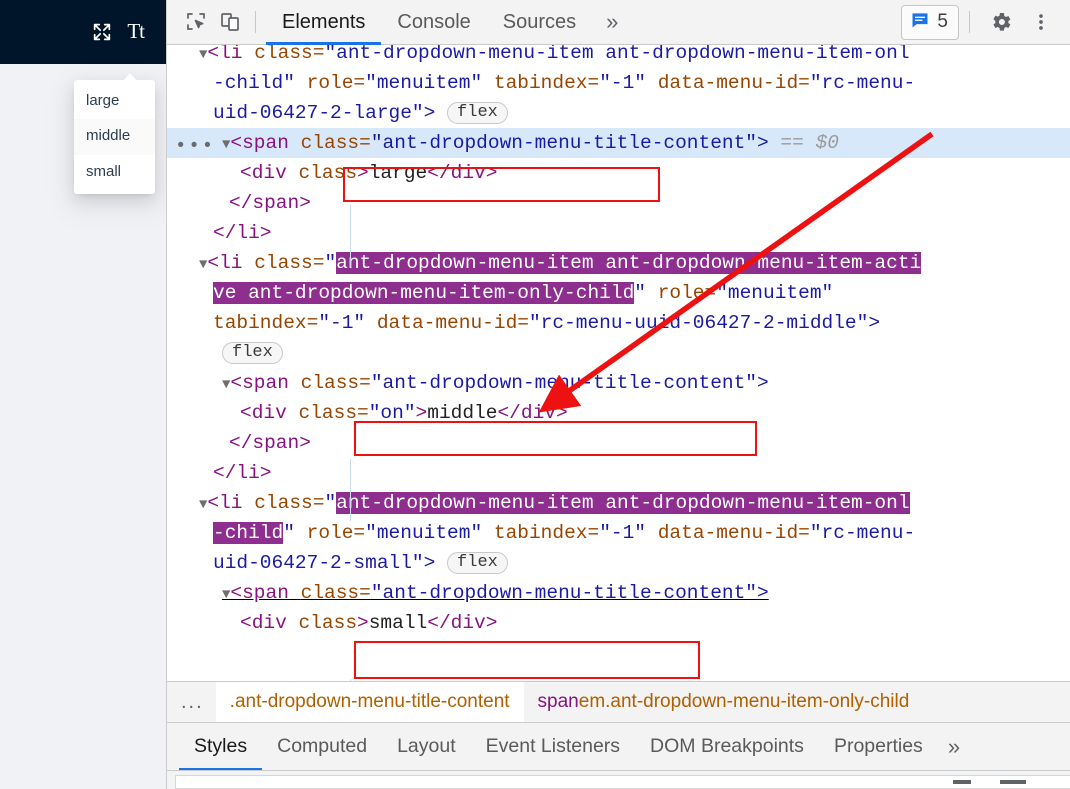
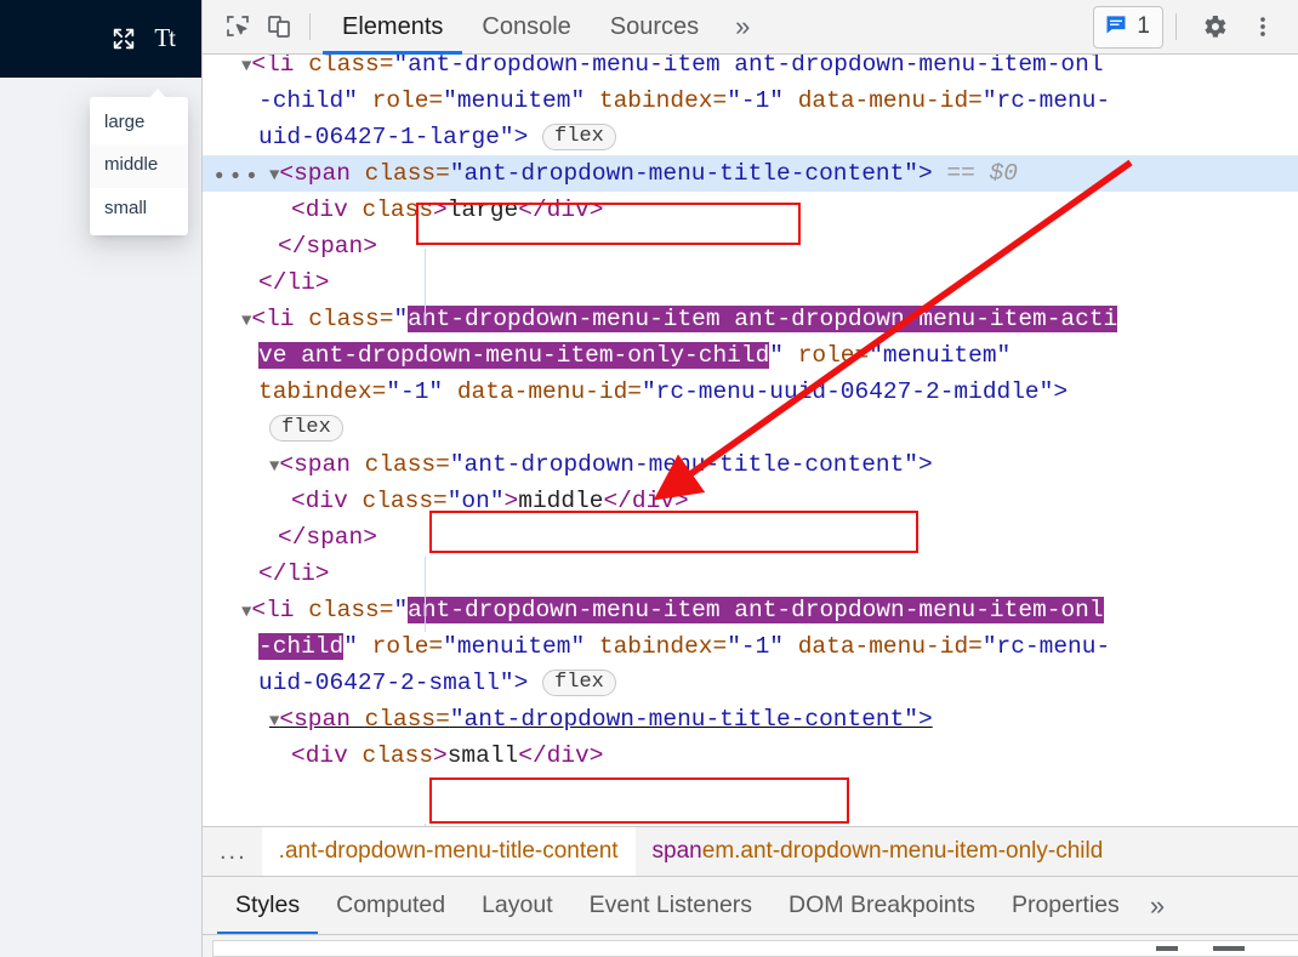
  Tt
  large
  middle
  small
  Elements
  Console
  Sources
  »
- 5
+ 1
  ▼<li class="ant-dropdown-menu-item ant-dropdown-menu-item-onl
  -child" role="menuitem" tabindex="-1" data-menu-id="rc-menu-
- uid-06427-2-large"> flex
+ uid-06427-1-large"> flex
  •••
  ▼<span class="ant-dropdown-menu-title-content"> == $0
  <div class>large</div>
  </span>
  </li>
  ▼<li class="ant-dropdown-menu-item ant-dropdownmenu-item-acti
  ve ant-dropdown-menu-item-only-child" role "menuitem"
  tabindex="-1" data-menu-id="rc-menu-uud-06427-2-middle">
  flex
  ▼<span class="ant-dropdown-men-title-content">
  <div class="on">middle</div>
  </span>
  </li>
  ▼<li class="ant-dropdown-menu-item ant-dropdown-menu-item-onl
  -child" role="menuitem" tabindex="-1" data-menu-id="rc-menu-
  uid-06427-2-small"> flex
  ▼<span class="ant-dropdown-menu-title-content">
  <div class>small</div>
  ...
  .ant-dropdown-menu-title-content
  span
  em.ant-dropdown-menu-item-only-child
  Styles
  Computed
  Layout
  Event Listeners
  DOM Breakpoints
  Properties
  »
